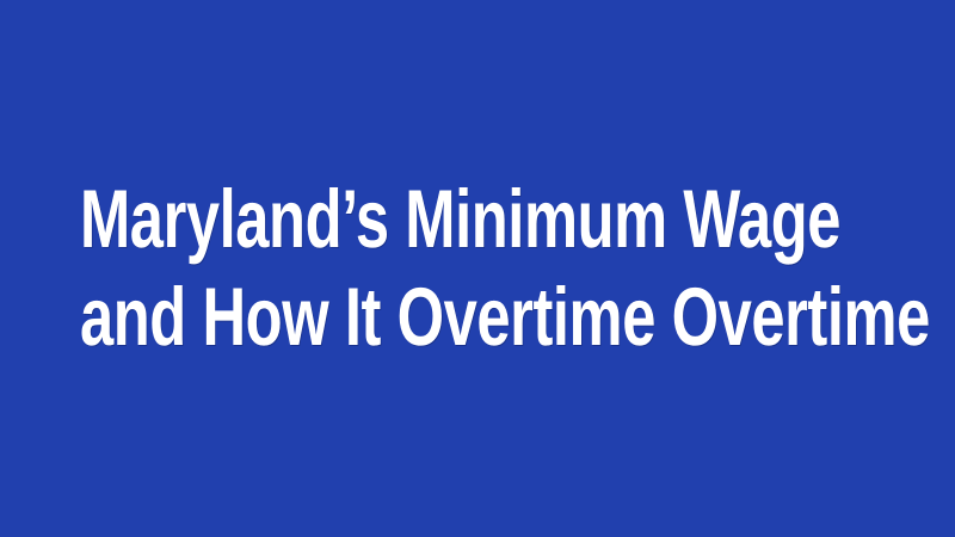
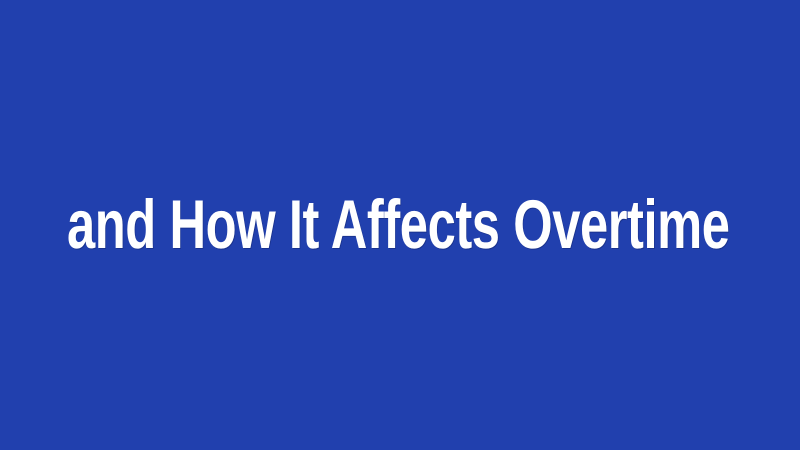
- Maryland’s Minimum Wage
- and How It Overtime Overtime
+ and How It Affects Overtime
